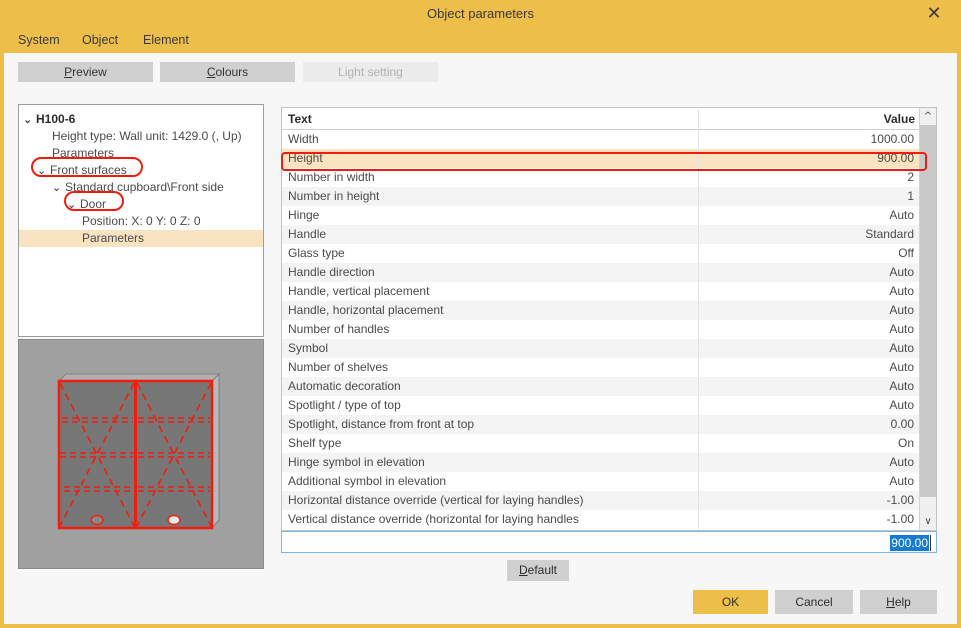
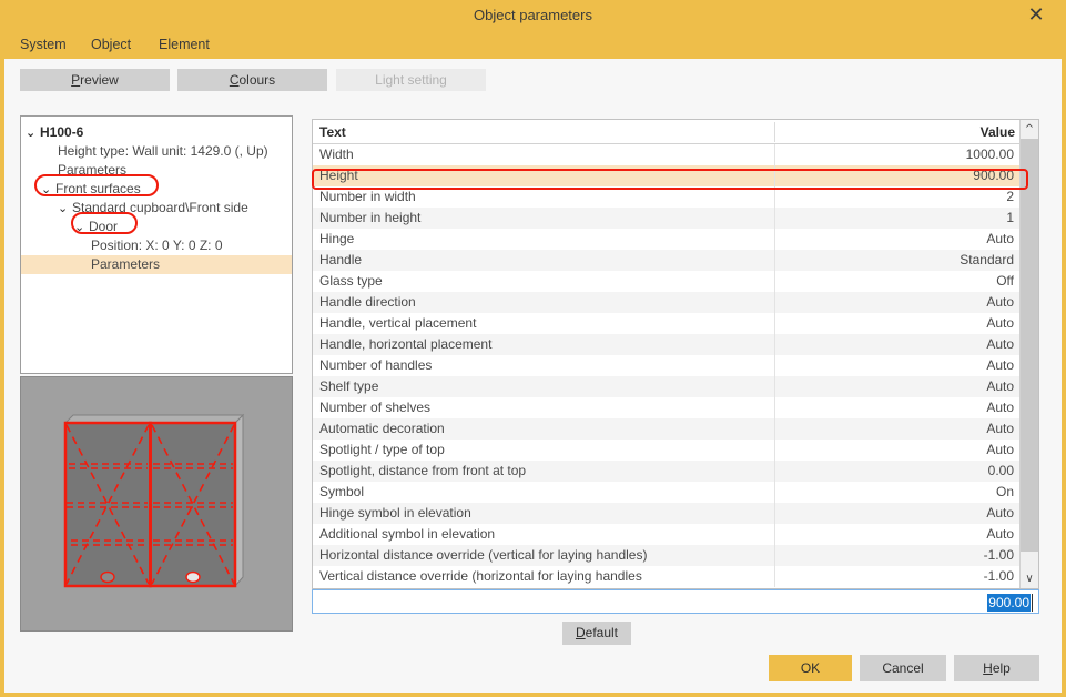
  Object parameters
  ✕
  System
  Object
  Element
  Preview
  Colours
  Light setting
  ⌄ H100-6
  Height type: Wall unit: 1429.0 (, Up)
  Parameters
  ⌄ Front surfaces
  ⌄ Standard cupboard\Front side
  ⌄ Door
  Position: X: 0 Y: 0 Z: 0
  Parameters
  Text
  Value
  Width
  1000.00
  Height
  900.00
  Number in width
  2
  Number in height
  1
  Hinge
  Auto
  Handle
  Standard
  Glass type
  Off
  Handle direction
  Auto
  Handle, vertical placement
  Auto
  Handle, horizontal placement
  Auto
  Number of handles
  Auto
- Symbol
+ Shelf type
  Auto
  Number of shelves
  Auto
  Automatic decoration
  Auto
  Spotlight / type of top
  Auto
  Spotlight, distance from front at top
  0.00
- Shelf type
+ Symbol
  On
  Hinge symbol in elevation
  Auto
  Additional symbol in elevation
  Auto
  Horizontal distance override (vertical for laying handles)
  -1.00
  Vertical distance override (horizontal for laying handles
  -1.00
  ^
  ∨
  900.00
  Default
  OK
  Cancel
  Help
